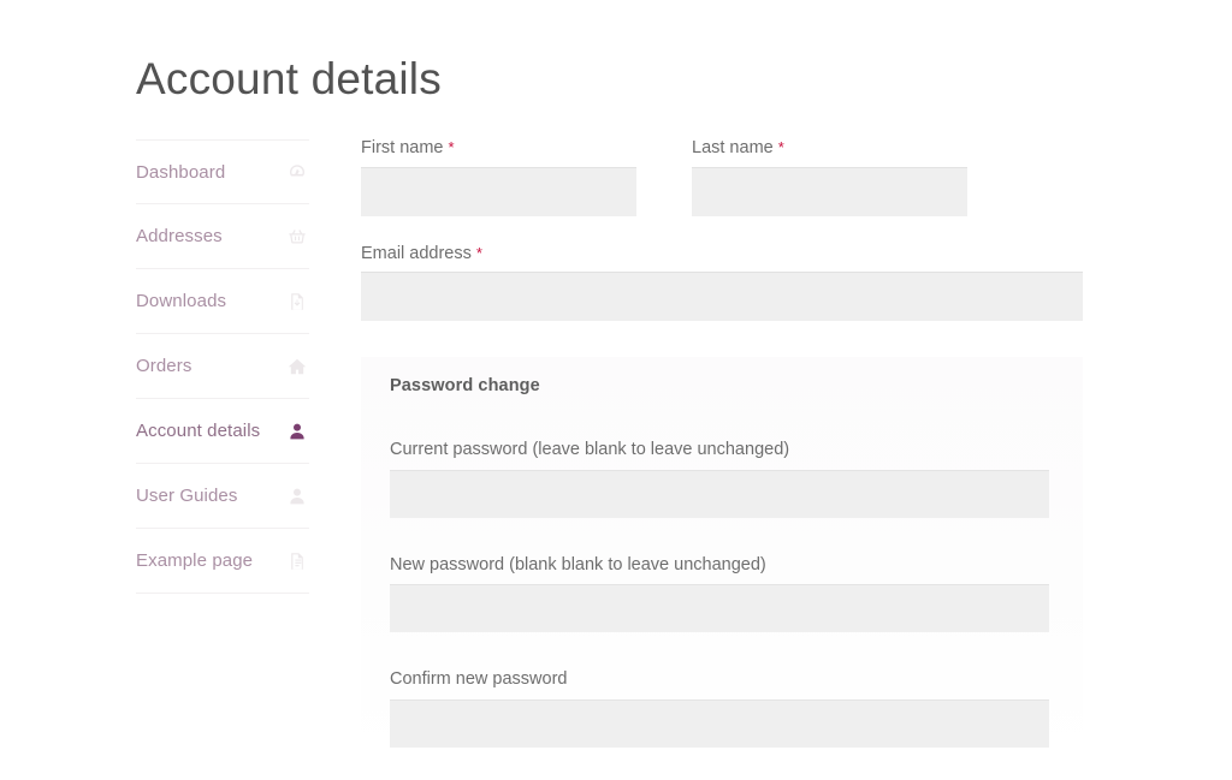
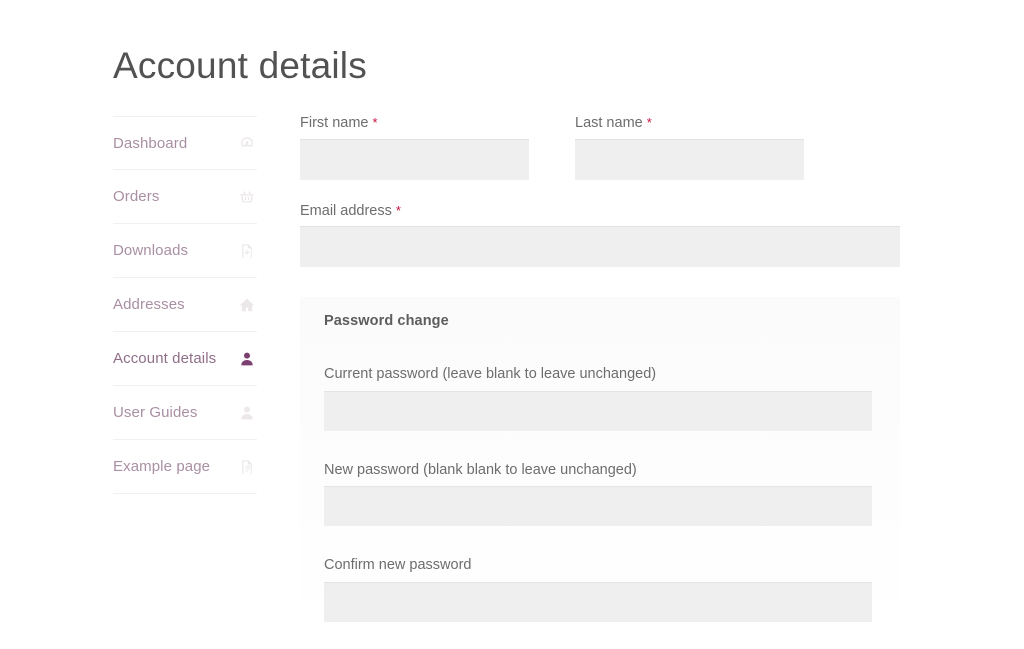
  Account details
  Dashboard
- Addresses
+ Orders
  Downloads
- Orders
+ Addresses
  Account details
  User Guides
  Example page
  First name *
  Last name *
  Email address *
  Password change
  Current password (leave blank to leave unchanged)
  New password (blank blank to leave unchanged)
  Confirm new password
